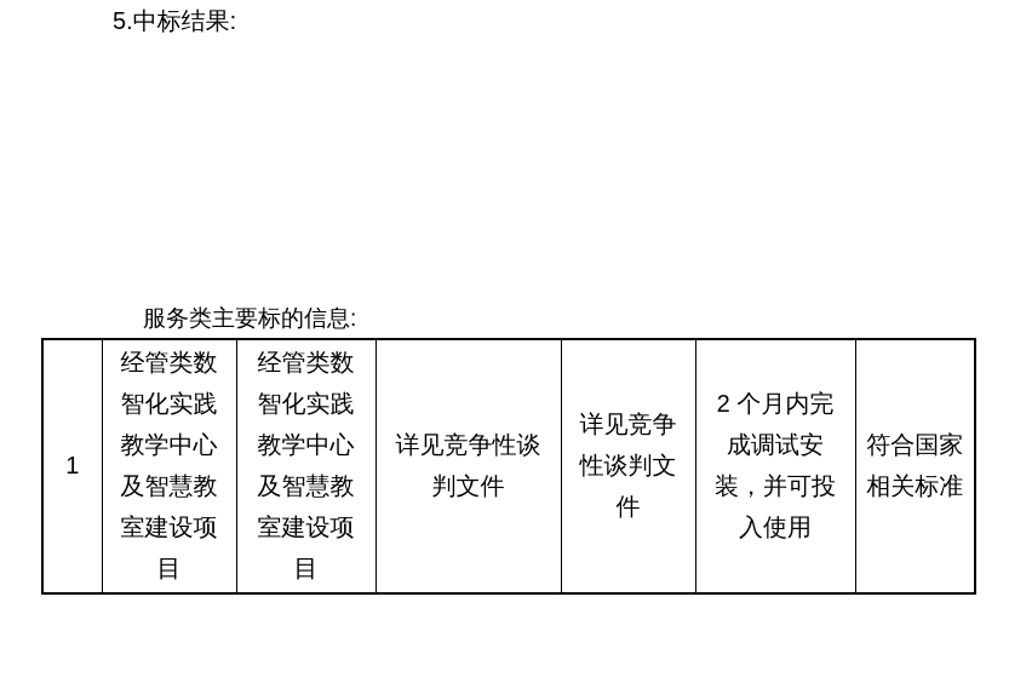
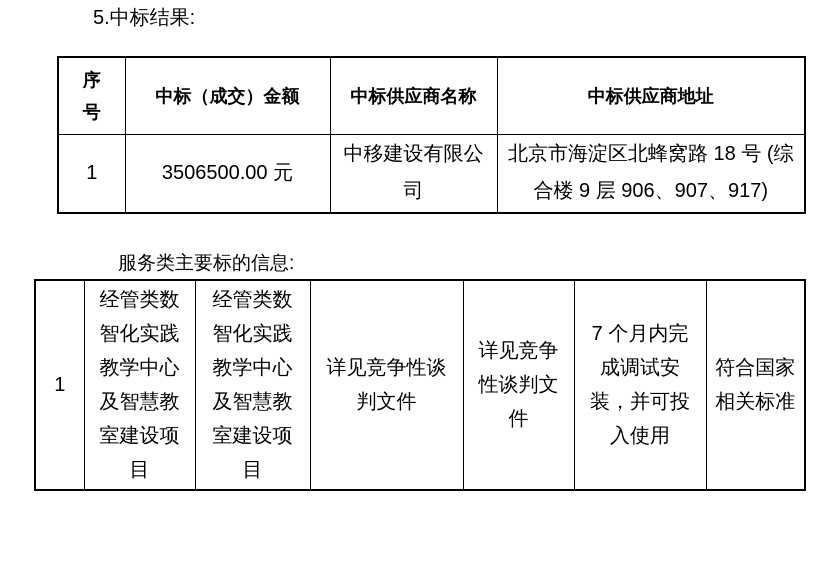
  5.中标结果:
+ 序 号	中标（成交）金额	中标供应商名称	中标供应商地址
+ 1	3506500.00 元	中移建设有限公 司	北京市海淀区北蜂窝路 18 号 (综 合楼 9 层 906、907、917)
  服务类主要标的信息:
- 1	经管类数 智化实践 教学中心 及智慧教 室建设项 目	经管类数 智化实践 教学中心 及智慧教 室建设项 目	详见竞争性谈 判文件	详见竞争 性谈判文 件	2 个月内完 成调试安 装，并可投 入使用	符合国家 相关标准
+ 1	经管类数 智化实践 教学中心 及智慧教 室建设项 目	经管类数 智化实践 教学中心 及智慧教 室建设项 目	详见竞争性谈 判文件	详见竞争 性谈判文 件	7 个月内完 成调试安 装，并可投 入使用	符合国家 相关标准
